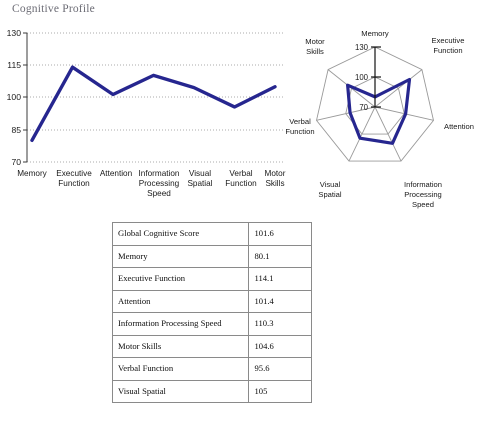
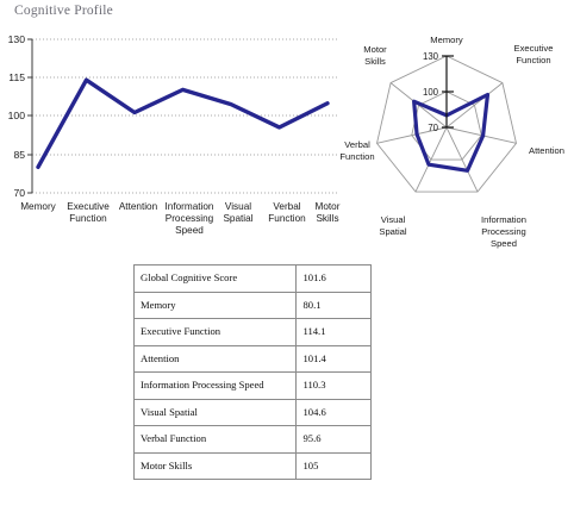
  Cognitive Profile
  130
  115
  100
  85
  70
  Memory
  Executive
  Function
  Attention
  Information
  Processing
  Speed
  Visual
  Spatial
  Verbal
  Function
  Motor
  Skills
  130
  100
  70
  Memory
  Executive
  Function
  Attention
  Information
  Processing
  Speed
  Visual
  Spatial
  Verbal
  Function
  Motor
  Skills
  Global Cognitive Score	101.6
  Memory	80.1
  Executive Function	114.1
  Attention	101.4
  Information Processing Speed	110.3
- Motor Skills	104.6
+ Visual Spatial	104.6
  Verbal Function	95.6
- Visual Spatial	105
+ Motor Skills	105
